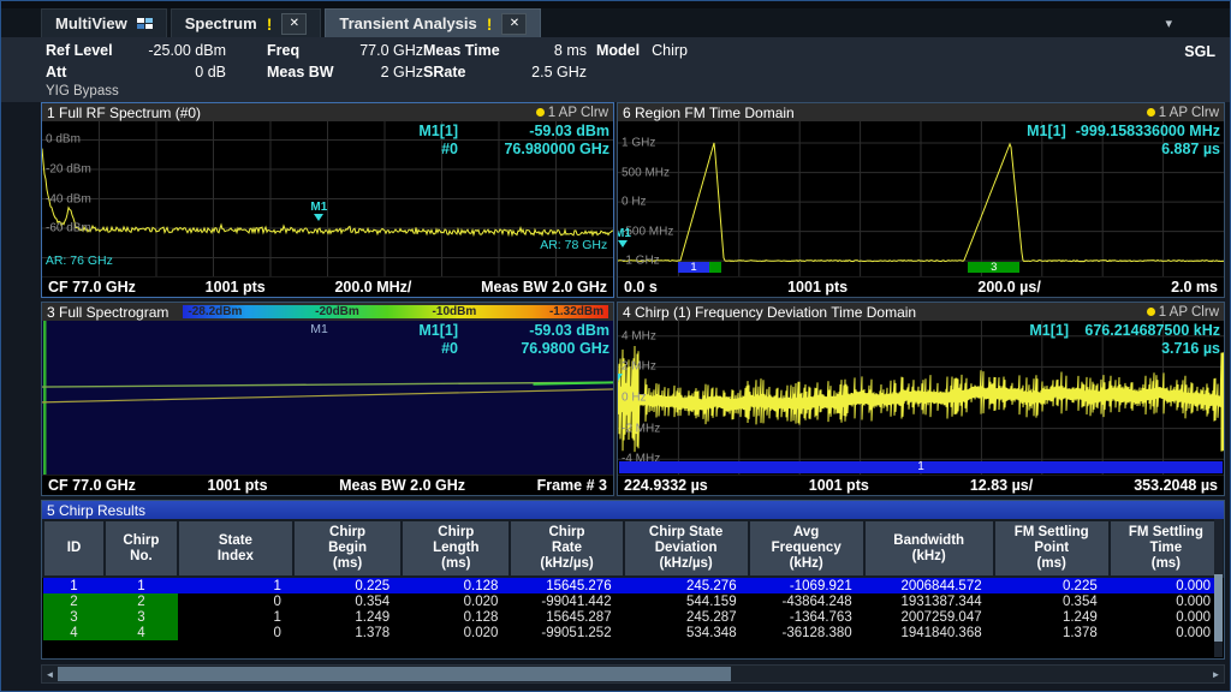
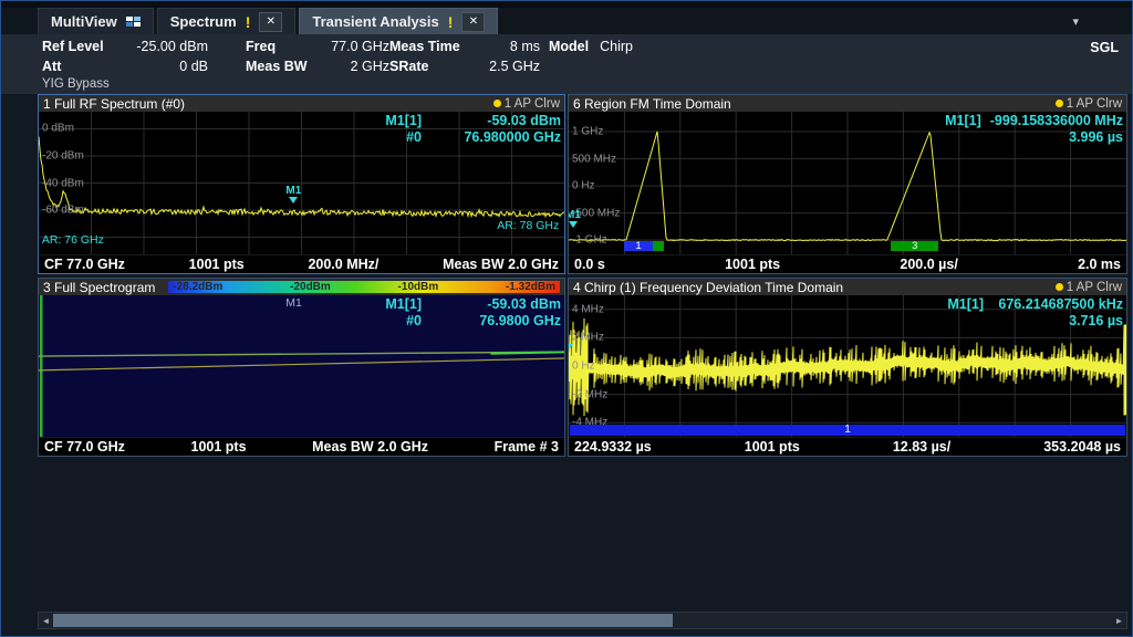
  MultiView
  Spectrum
  !
  ✕
  Transient Analysis
  !
  ✕
  ▾
  Ref Level
  -25.00 dBm
  Freq
  77.0 GHz
  Meas Time
  8 ms
  Model
  Chirp
  Att
  0 dB
  Meas BW
  2 GHz
  SRate
  2.5 GHz
  YIG Bypass
  SGL
  1 Full RF Spectrum (#0)
  1 AP Clrw
  M1[1]
  -59.03 dBm
  #0
  76.980000 GHz
  0 dBm
  -20 dBm
  -40 dBm
  -60 dBm
  M1
  AR: 76 GHz
  AR: 78 GHz
  CF 77.0 GHz
  1001 pts
  200.0 MHz/
  Meas BW 2.0 GHz
  6 Region FM Time Domain
  1 AP Clrw
  M1[1]
  -999.158336000 MHz
- 6.887 µs
+ 3.996 µs
  1 GHz
  500 MHz
  0 Hz
  -500 MHz
  -1 GHz
  1
  3
  M1
  0.0 s
  1001 pts
  200.0 µs/
  2.0 ms
  3 Full Spectrogram
  -28.2dBm
  -20dBm
  -10dBm
  -1.32dBm
  M1
  M1[1]
  -59.03 dBm
  #0
  76.9800 GHz
  CF 77.0 GHz
  1001 pts
  Meas BW 2.0 GHz
  Frame # 3
  4 Chirp (1) Frequency Deviation Time Domain
  1 AP Clrw
  M1[1]
  676.214687500 kHz
  3.716 µs
  4 MHz
  2 MHz
  0 Hz
  -2 MHz
  -4 MHz
  1
  224.9332 µs
  1001 pts
  12.83 µs/
  353.2048 µs
- 5 Chirp Results
- ID	Chirp No.	State Index	Chirp Begin (ms)	Chirp Length (ms)	Chirp Rate (kHz/µs)	Chirp State Deviation (kHz/µs)	Avg Frequency (kHz)	Bandwidth (kHz)	FM Settling Point (ms)	FM Settling Time (ms)
- 1	1	1	0.225	0.128	15645.276	245.276	-1069.921	2006844.572	0.225	0.000
- 2	2	0	0.354	0.020	-99041.442	544.159	-43864.248	1931387.344	0.354	0.000
- 3	3	1	1.249	0.128	15645.287	245.287	-1364.763	2007259.047	1.249	0.000
- 4	4	0	1.378	0.020	-99051.252	534.348	-36128.380	1941840.368	1.378	0.000
  ◄
  ►
